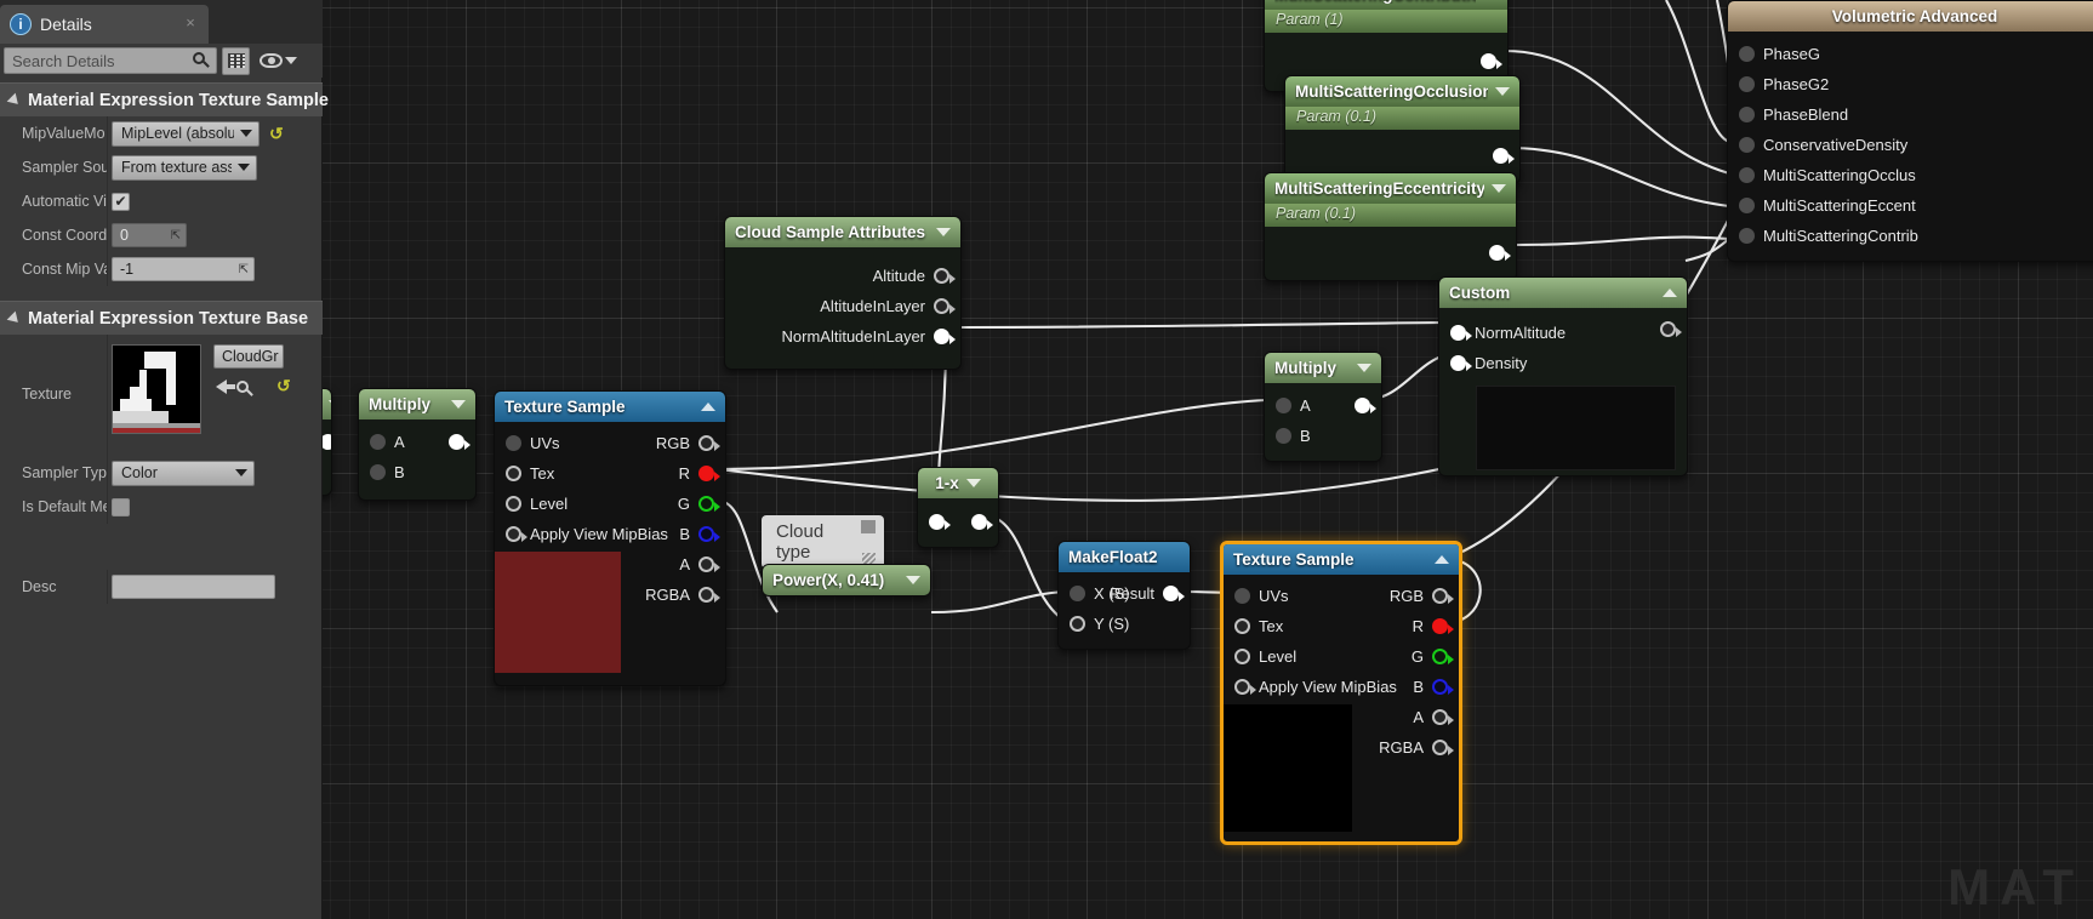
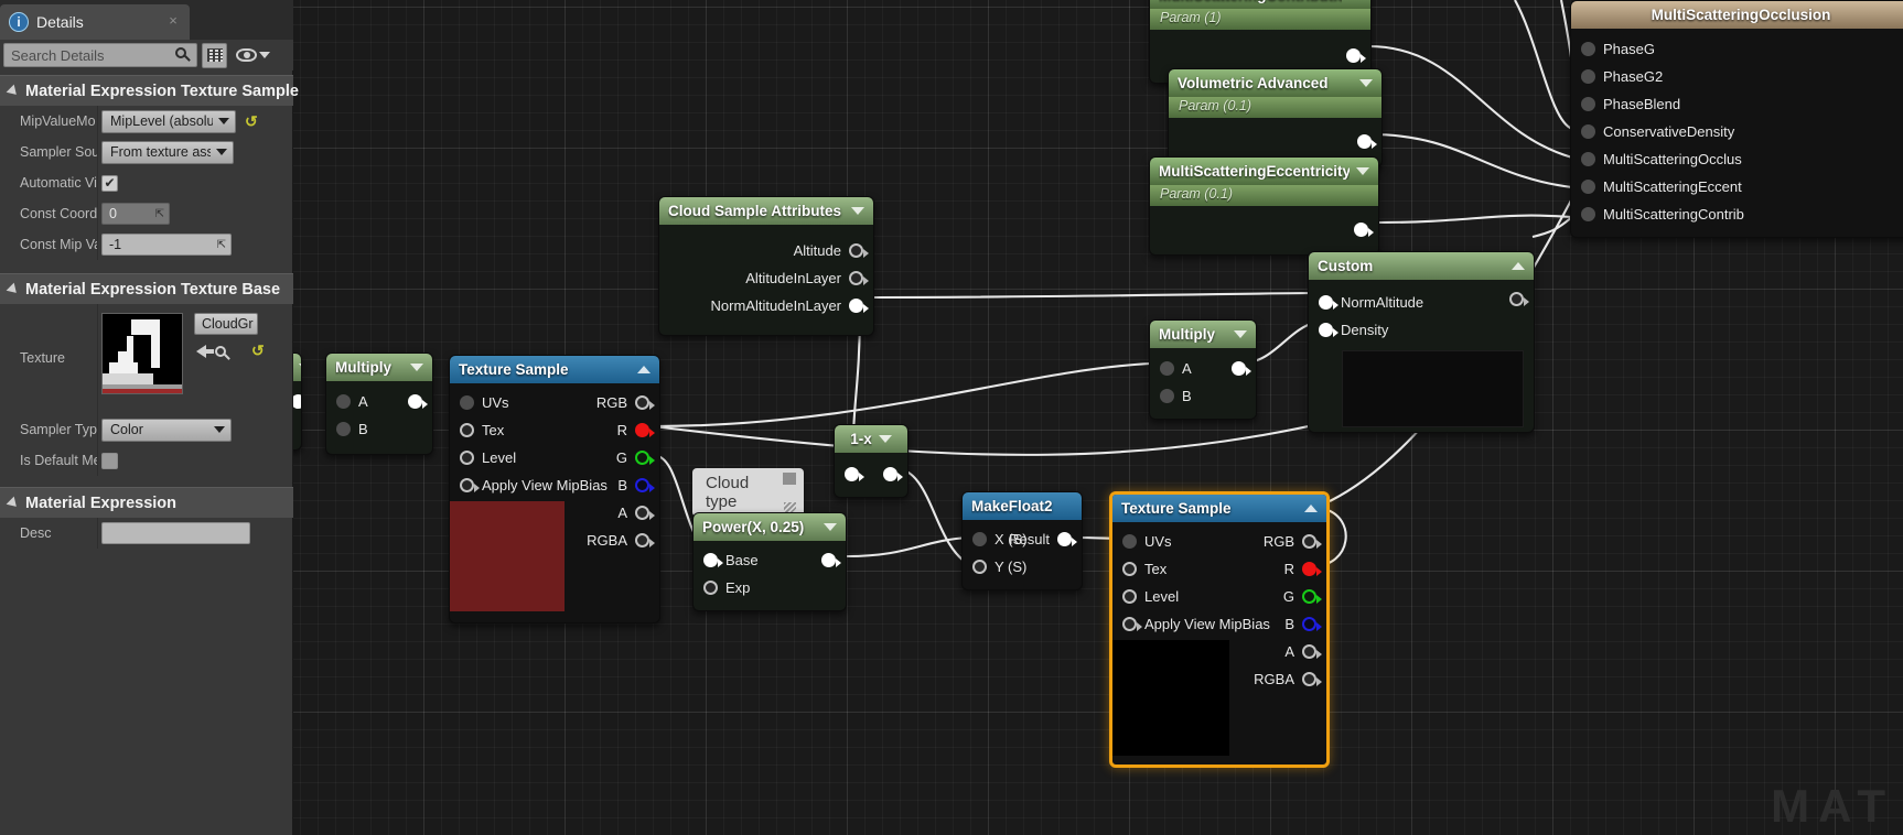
  Param (1)
- MultiScatteringOcclusion
+ Volumetric Advanced
  Param (0.1)
  MultiScatteringEccentricity
  Param (0.1)
- Volumetric Advanced
+ MultiScatteringOcclusion
  PhaseG
  PhaseG2
  PhaseBlend
  ConservativeDensity
  MultiScatteringOcclus
  MultiScatteringEccent
  MultiScatteringContrib
  Cloud Sample Attributes
  Altitude
  AltitudeInLayer
  NormAltitudeInLayer
  Custom
  NormAltitude
  Density
  Multiply
  A
  B
  Multiply
  A
  B
  Texture Sample
  UVs
  Tex
  Level
  Apply View MipBias
  RGB
  R
  G
  B
  A
  RGBA
  Texture Sample
  UVs
  Tex
  Level
  Apply View MipBias
  RGB
  R
  G
  B
  A
  RGBA
  1-x
  Cloud type
- Power(X, 0.41)
+ Power(X, 0.25)
+ Base
+ Exp
  MakeFloat2
  X (S)
  Y (S)
  Result
  MAT
  i
  Details
  ×
  Search Details
  Material Expression Texture Sample
  MipValueMo
  MipLevel (absolu
  ↺
  Sampler Sou
  From texture ass
  Automatic Vi
  ✔
  Const Coord
  0
  ⇱
  Const Mip V
  -1
  ⇱
  Material Expression Texture Base
  Texture
  CloudGr
  ↺
  Sampler Typ
  Color
  Is Default M
+ Material Expression
  Desc
